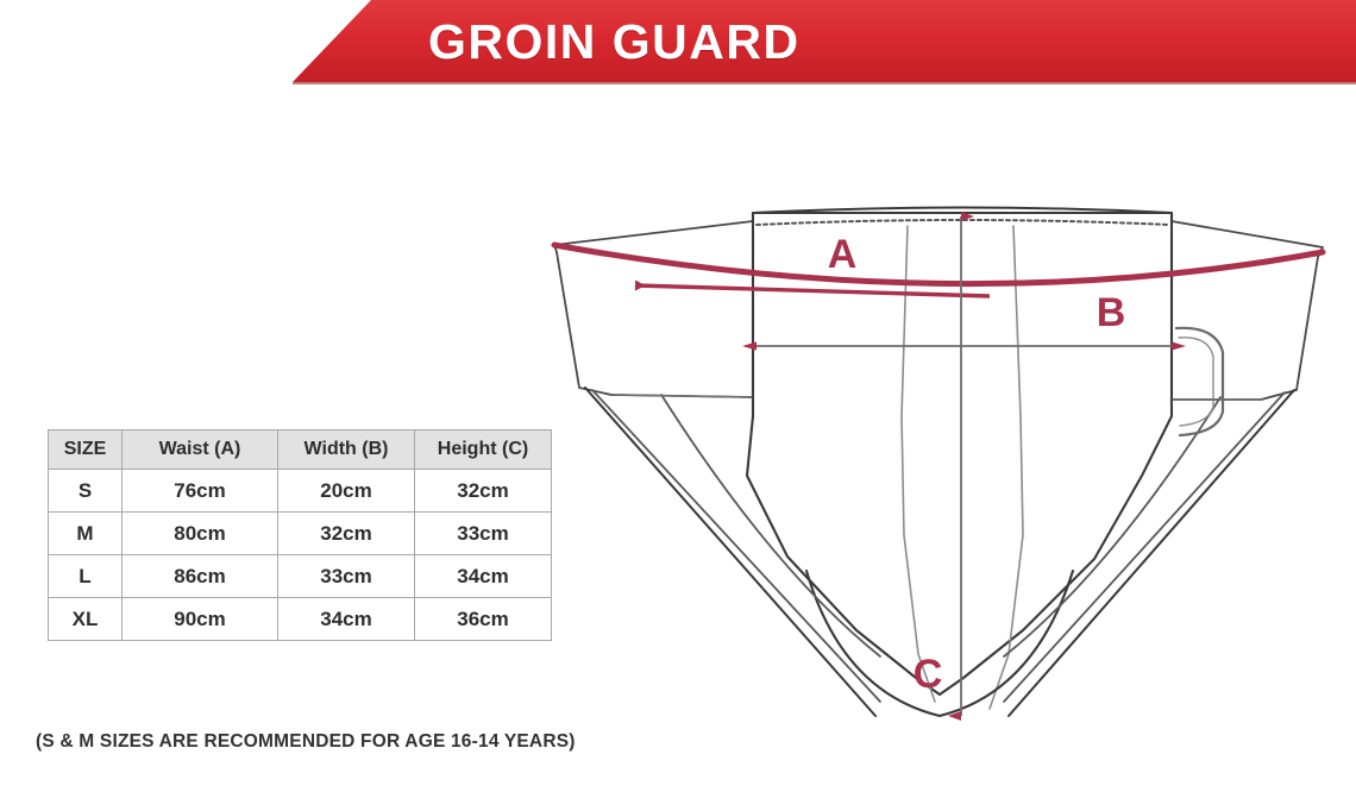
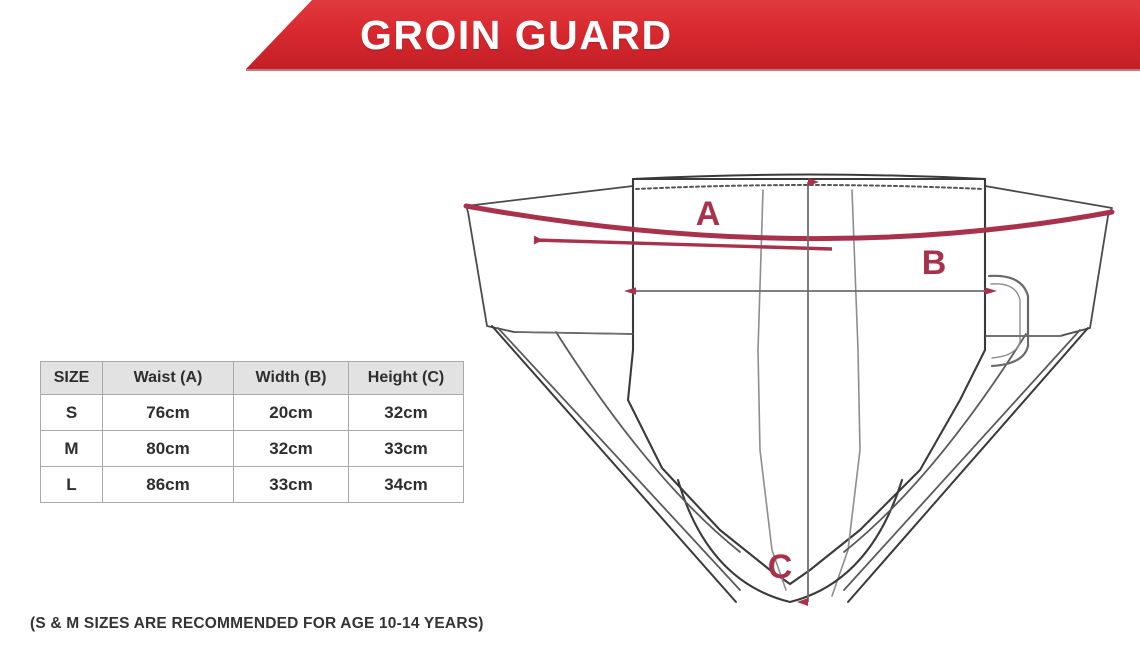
  GROIN GUARD
  SIZE	Waist (A)	Width (B)	Height (C)
  S	76cm	20cm	32cm
  M	80cm	32cm	33cm
  L	86cm	33cm	34cm
- XL	90cm	34cm	36cm
- (S & M SIZES ARE RECOMMENDED FOR AGE 16-14 YEARS)
+ (S & M SIZES ARE RECOMMENDED FOR AGE 10-14 YEARS)
  A
  B
  C
